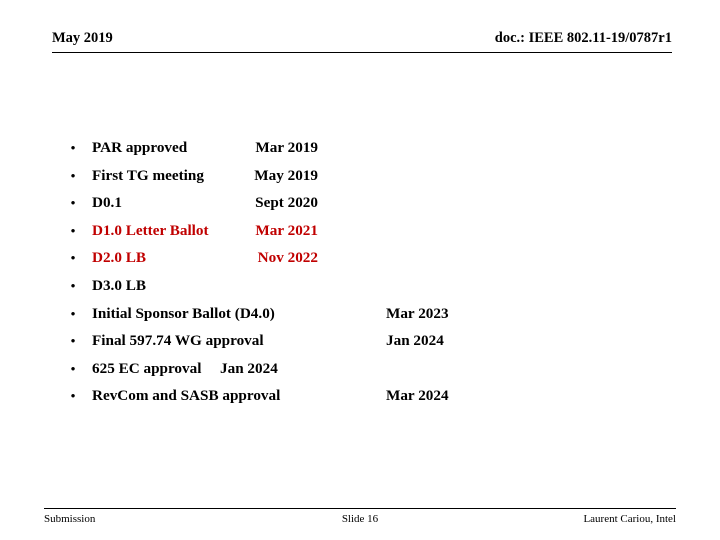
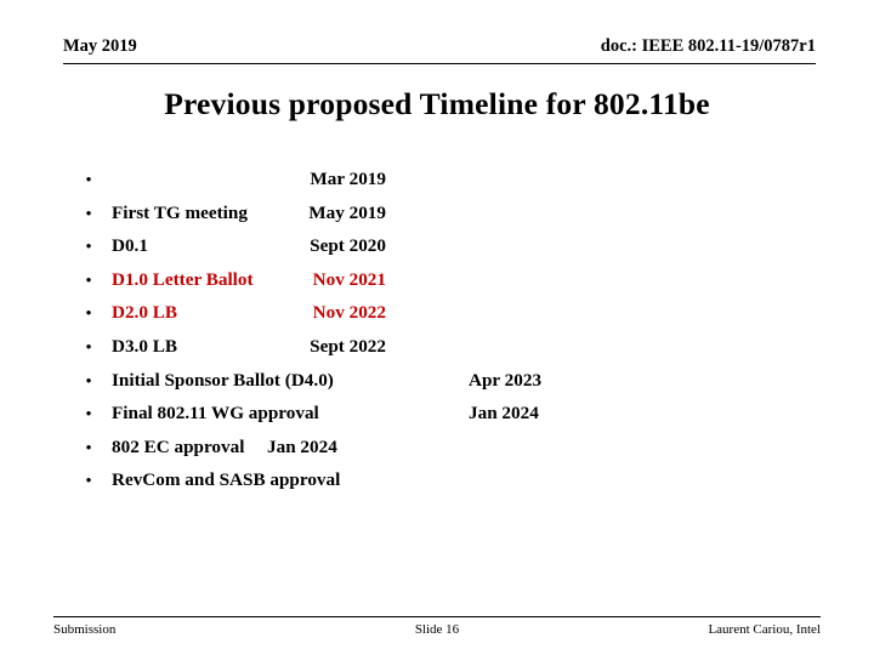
  May 2019
  doc.: IEEE 802.11-19/0787r1
+ Previous proposed Timeline for 802.11be
  •
- PAR approved
  Mar 2019
  •
  First TG meeting
  May 2019
  •
  D0.1
  Sept 2020
  •
  D1.0 Letter Ballot
- Mar 2021
+ Nov 2021
  •
  D2.0 LB
  Nov 2022
  •
  D3.0 LB
+ Sept 2022
  •
  Initial Sponsor Ballot (D4.0)
- Mar 2023
+ Apr 2023
  •
- Final 597.74 WG approval
+ Final 802.11 WG approval
  Jan 2024
  •
- 625 EC approval
+ 802 EC approval
  Jan 2024
  •
  RevCom and SASB approval
- Mar 2024
  Submission
  Slide 16
  Laurent Cariou, Intel
